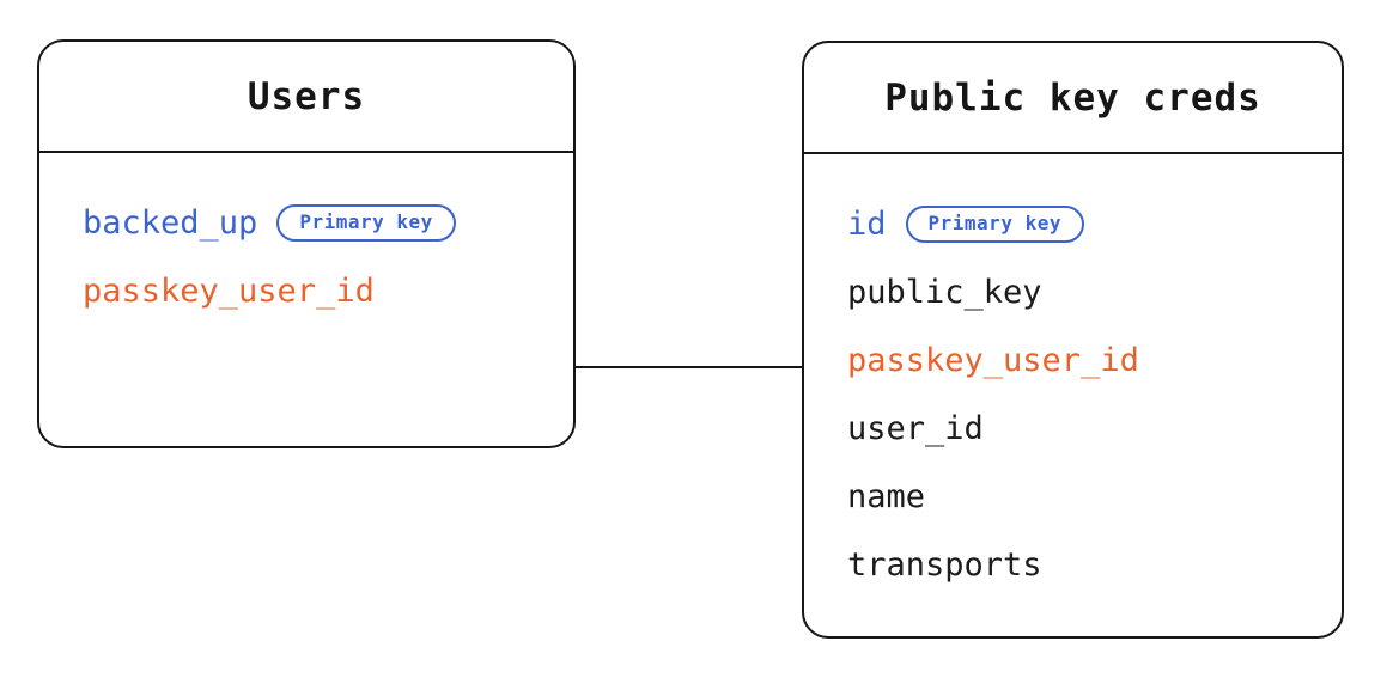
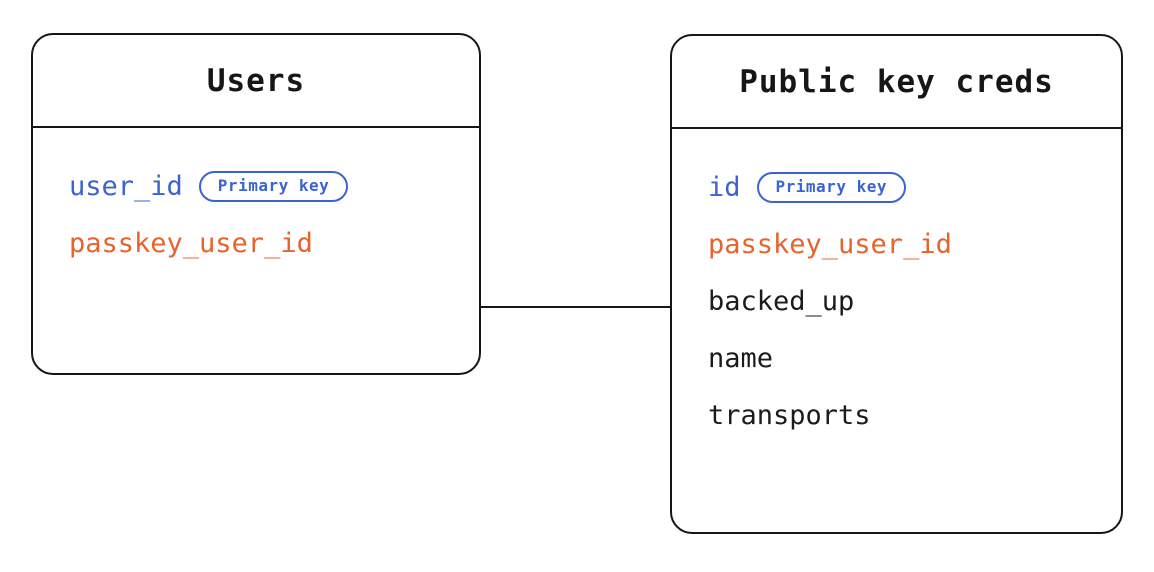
  Users
- backed_up
+ user_id
  Primary key
  passkey_user_id
  Public key creds
  id
  Primary key
- public_key
  passkey_user_id
- user_id
+ backed_up
  name
  transports
